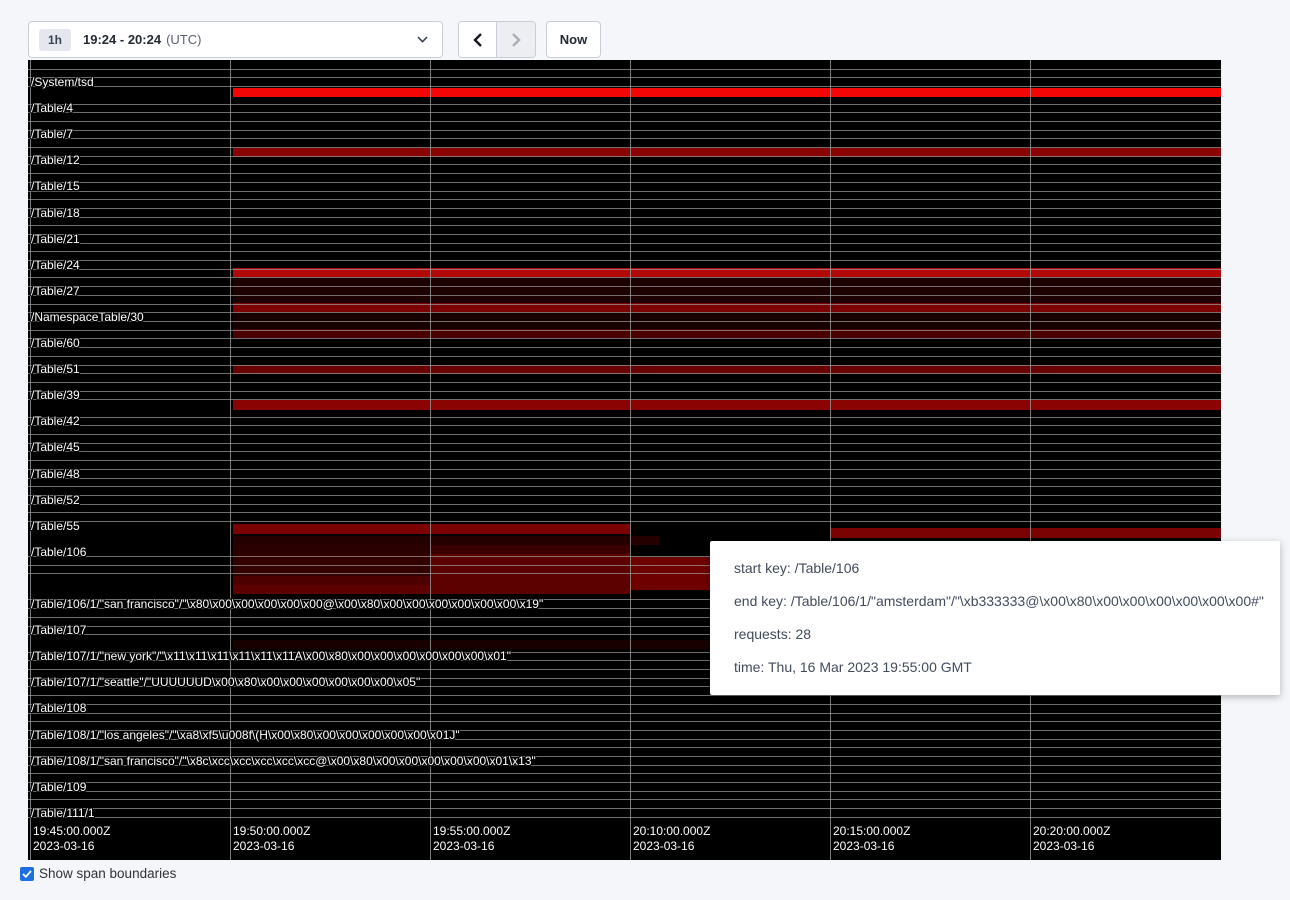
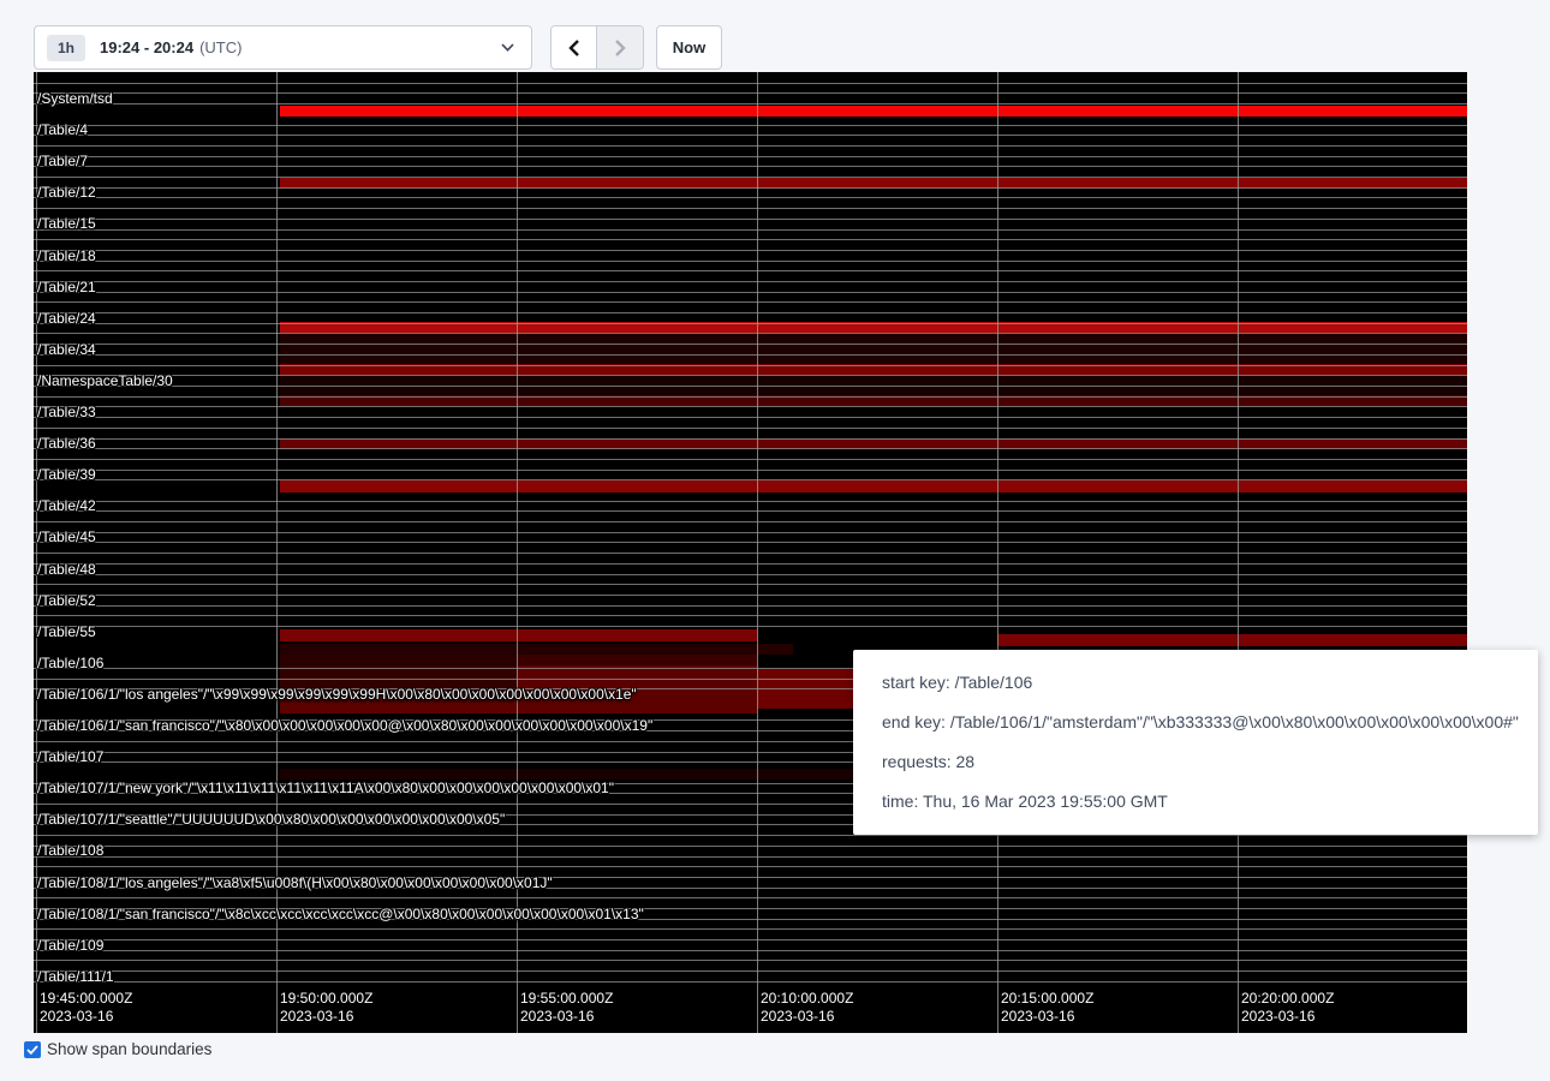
  1h
  19:24 - 20:24
  (UTC)
  Now
  /System/tsd
  /Table/4
  /Table/7
  /Table/12
  /Table/15
  /Table/18
  /Table/21
  /Table/24
- /Table/27
+ /Table/34
  /NamespaceTable/30
- /Table/60
+ /Table/33
- /Table/51
+ /Table/36
  /Table/39
  /Table/42
  /Table/45
  /Table/48
  /Table/52
  /Table/55
  /Table/106
+ /Table/106/1/"los angeles"/"\x99\x99\x99\x99\x99\x99H\x00\x80\x00\x00\x00\x00\x00\x00\x1e"
  /Table/106/1/"san francisco"/"\x80\x00\x00\x00\x00\x00@\x00\x80\x00\x00\x00\x00\x00\x00\x19"
  /Table/107
  /Table/107/1/"new york"/"\x11\x11\x11\x11\x11\x11A\x00\x80\x00\x00\x00\x00\x00\x00\x01"
  /Table/107/1/"seattle"/"UUUUUUD\x00\x80\x00\x00\x00\x00\x00\x00\x05"
  /Table/108
  /Table/108/1/"los angeles"/"\xa8\xf5\u008f\(H\x00\x80\x00\x00\x00\x00\x00\x01J"
  /Table/108/1/"san francisco"/"\x8c\xcc\xcc\xcc\xcc\xcc@\x00\x80\x00\x00\x00\x00\x00\x01\x13"
  /Table/109
  /Table/111/1
  19:45:00.000Z
  2023-03-16
  19:50:00.000Z
  2023-03-16
  19:55:00.000Z
  2023-03-16
  20:10:00.000Z
  2023-03-16
  20:15:00.000Z
  2023-03-16
  20:20:00.000Z
  2023-03-16
  start key: /Table/106
  end key: /Table/106/1/"amsterdam"/"\xb333333@\x00\x80\x00\x00\x00\x00\x00\x00#"
  requests: 28
  time: Thu, 16 Mar 2023 19:55:00 GMT
  Show span boundaries
